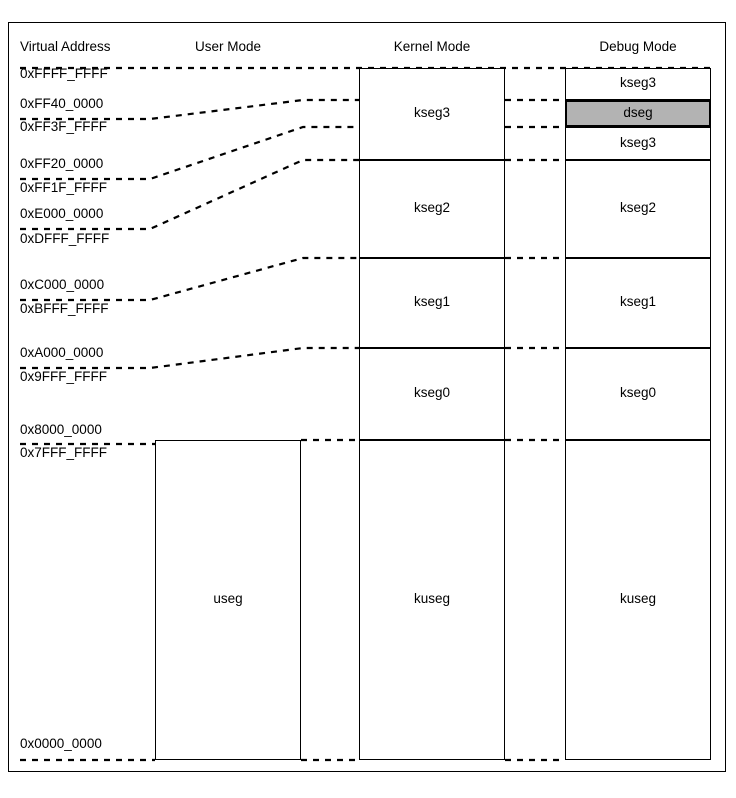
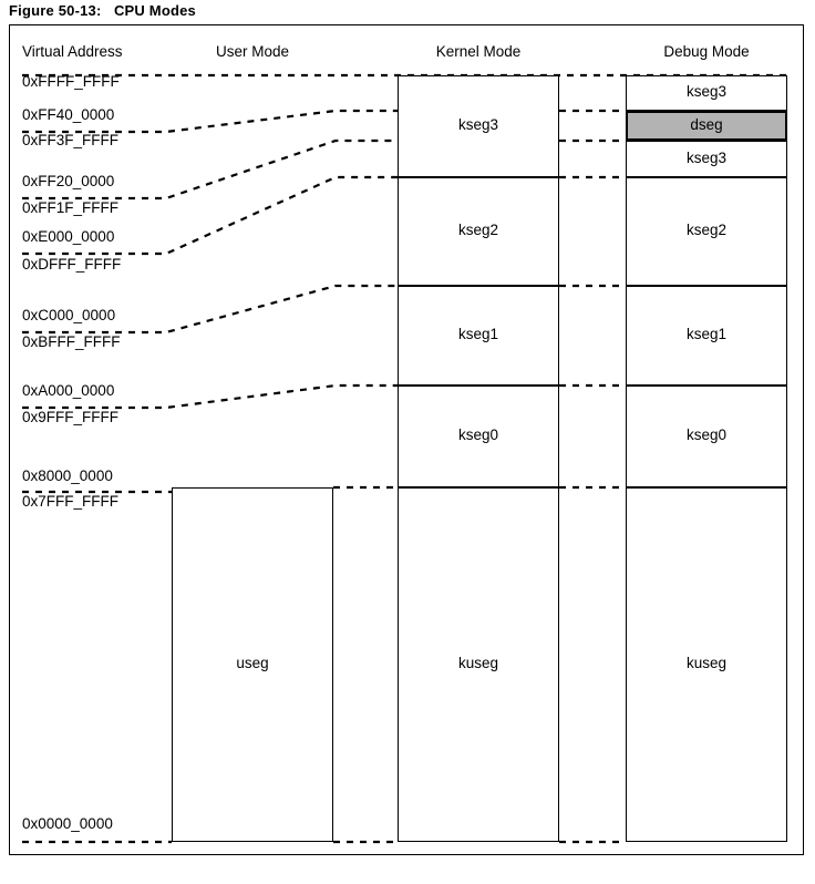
+ Figure 50-13: CPU Modes
  Virtual Address
  User Mode
  Kernel Mode
  Debug Mode
  0xFFFF_FFFF
  0xFF40_0000
  0xFF3F_FFFF
  0xFF20_0000
  0xFF1F_FFFF
  0xE000_0000
  0xDFFF_FFFF
  0xC000_0000
  0xBFFF_FFFF
  0xA000_0000
  0x9FFF_FFFF
  0x8000_0000
  0x7FFF_FFFF
  0x0000_0000
  useg
  kseg3
  kseg2
  kseg1
  kseg0
  kuseg
  kseg3
  dseg
  kseg3
  kseg2
  kseg1
  kseg0
  kuseg
